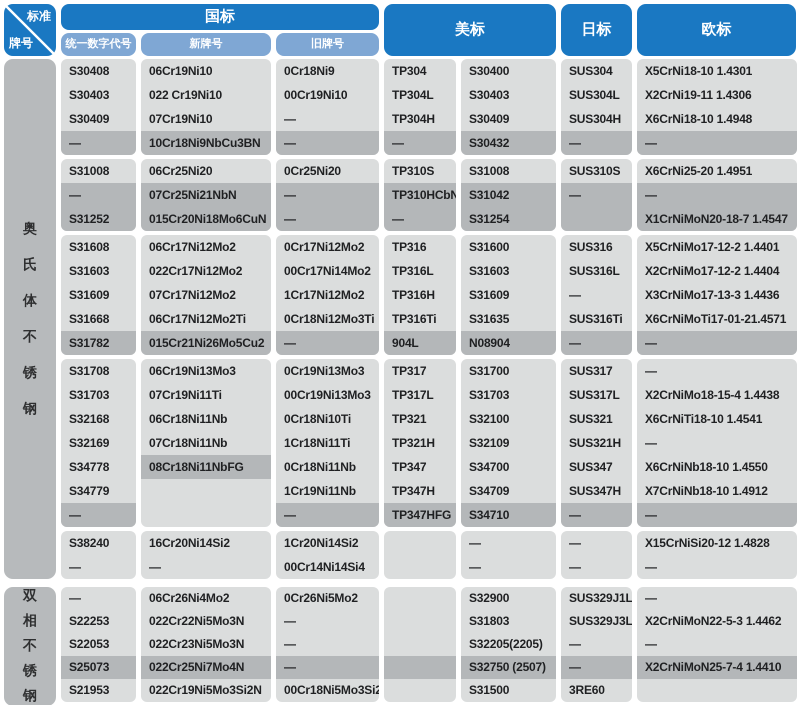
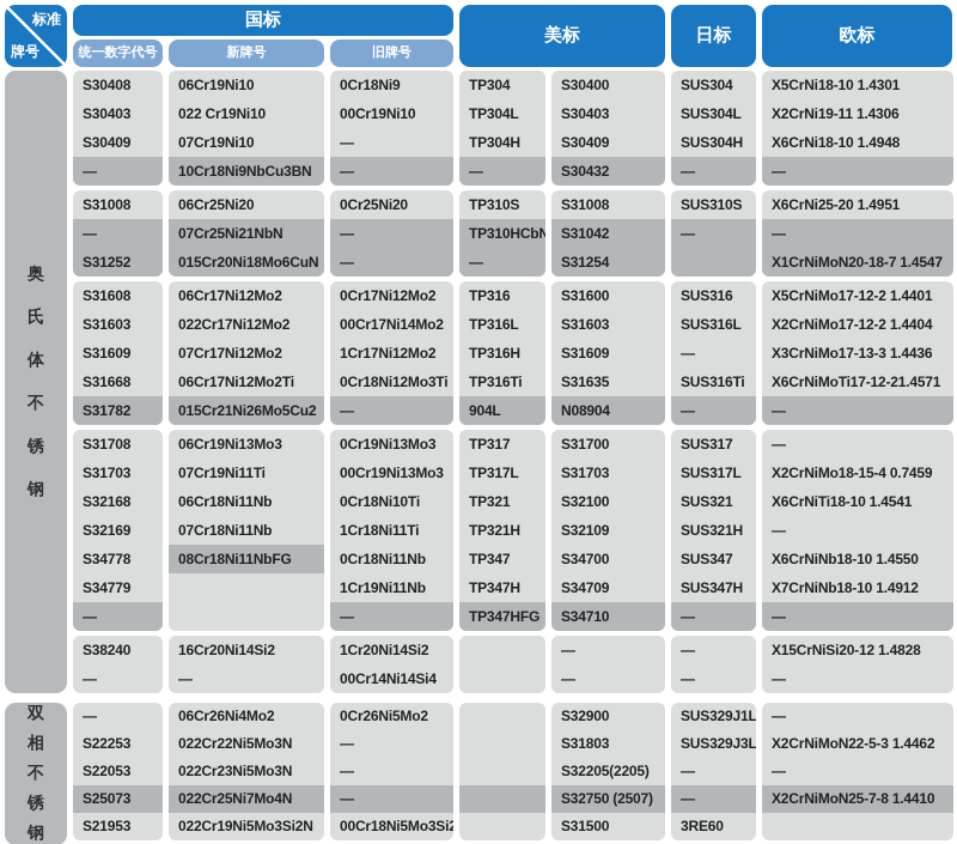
  标准
  牌号
  国标
  统一数字代号
  新牌号
  旧牌号
  美标
  日标
  欧标
  奥
  氏
  体
  不
  锈
  钢
  S30408
  S30403
  S30409
  —
  06Cr19Ni10
  022 Cr19Ni10
  07Cr19Ni10
  10Cr18Ni9NbCu3BN
  0Cr18Ni9
  00Cr19Ni10
  —
  —
  TP304
  TP304L
  TP304H
  —
  S30400
  S30403
  S30409
  S30432
  SUS304
  SUS304L
  SUS304H
  —
  X5CrNi18-10 1.4301
  X2CrNi19-11 1.4306
  X6CrNi18-10 1.4948
  —
  S31008
  —
  S31252
  06Cr25Ni20
  07Cr25Ni21NbN
  015Cr20Ni18Mo6CuN
  0Cr25Ni20
  —
  —
  TP310S
  TP310HCbN
  —
  S31008
  S31042
  S31254
  SUS310S
  —
  X6CrNi25-20 1.4951
  —
  X1CrNiMoN20-18-7 1.4547
  S31608
  S31603
  S31609
  S31668
  S31782
  06Cr17Ni12Mo2
  022Cr17Ni12Mo2
  07Cr17Ni12Mo2
  06Cr17Ni12Mo2Ti
  015Cr21Ni26Mo5Cu2
  0Cr17Ni12Mo2
  00Cr17Ni14Mo2
  1Cr17Ni12Mo2
  0Cr18Ni12Mo3Ti
  —
  TP316
  TP316L
  TP316H
  TP316Ti
  904L
  S31600
  S31603
  S31609
  S31635
  N08904
  SUS316
  SUS316L
  —
  SUS316Ti
  —
  X5CrNiMo17-12-2 1.4401
  X2CrNiMo17-12-2 1.4404
  X3CrNiMo17-13-3 1.4436
- X6CrNiMoTi17-01-21.4571
+ X6CrNiMoTi17-12-21.4571
  —
  S31708
  S31703
  S32168
  S32169
  S34778
  S34779
  —
  06Cr19Ni13Mo3
  07Cr19Ni11Ti
  06Cr18Ni11Nb
  07Cr18Ni11Nb
  08Cr18Ni11NbFG
  0Cr19Ni13Mo3
  00Cr19Ni13Mo3
  0Cr18Ni10Ti
  1Cr18Ni11Ti
  0Cr18Ni11Nb
  1Cr19Ni11Nb
  —
  TP317
  TP317L
  TP321
  TP321H
  TP347
  TP347H
  TP347HFG
  S31700
  S31703
  S32100
  S32109
  S34700
  S34709
  S34710
  SUS317
  SUS317L
  SUS321
  SUS321H
  SUS347
  SUS347H
  —
  —
- X2CrNiMo18-15-4 1.4438
+ X2CrNiMo18-15-4 0.7459
  X6CrNiTi18-10 1.4541
  —
  X6CrNiNb18-10 1.4550
  X7CrNiNb18-10 1.4912
  —
  S38240
  —
  16Cr20Ni14Si2
  —
  1Cr20Ni14Si2
  00Cr14Ni14Si4
  —
  —
  —
  —
  X15CrNiSi20-12 1.4828
  —
  双
  相
  不
  锈
  钢
  —
  S22253
  S22053
  S25073
  S21953
  06Cr26Ni4Mo2
  022Cr22Ni5Mo3N
  022Cr23Ni5Mo3N
  022Cr25Ni7Mo4N
  022Cr19Ni5Mo3Si2N
  0Cr26Ni5Mo2
  —
  —
  —
  00Cr18Ni5Mo3Si2
  S32900
  S31803
  S32205(2205)
  S32750 (2507)
  S31500
  SUS329J1L
  SUS329J3L
  —
  —
  3RE60
  —
  X2CrNiMoN22-5-3 1.4462
  —
- X2CrNiMoN25-7-4 1.4410
+ X2CrNiMoN25-7-8 1.4410
